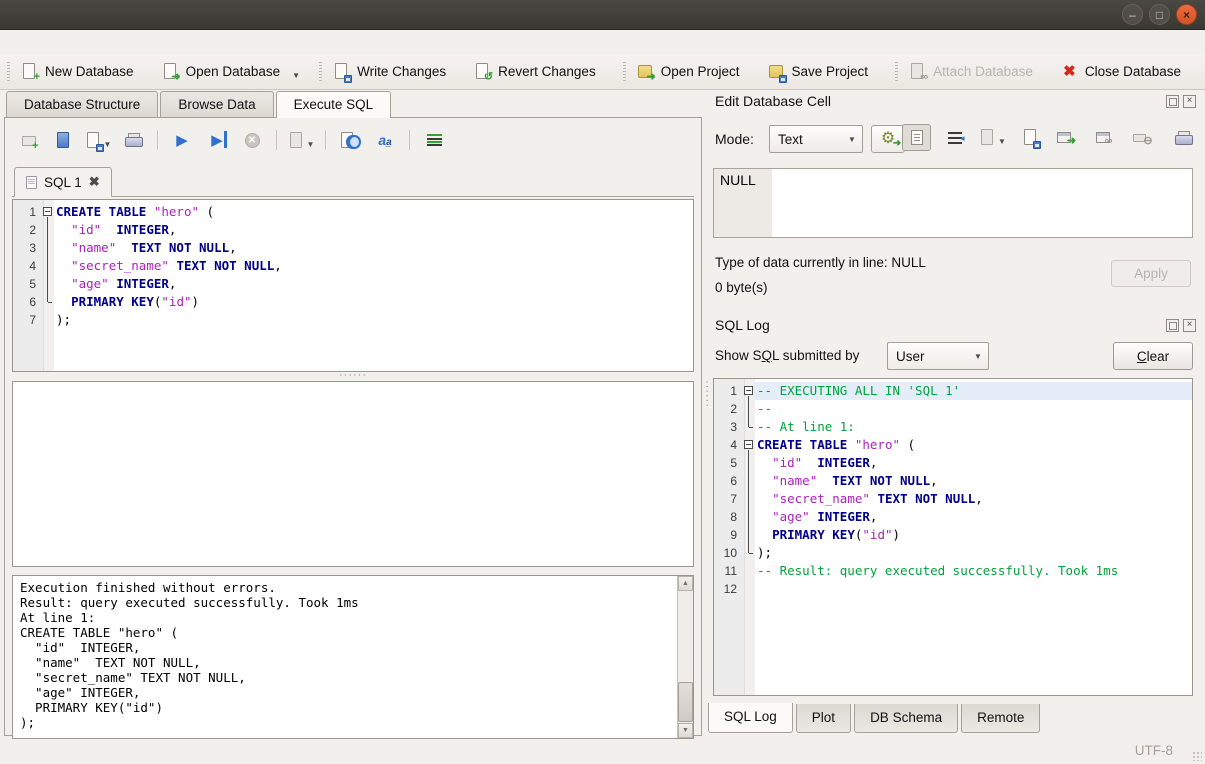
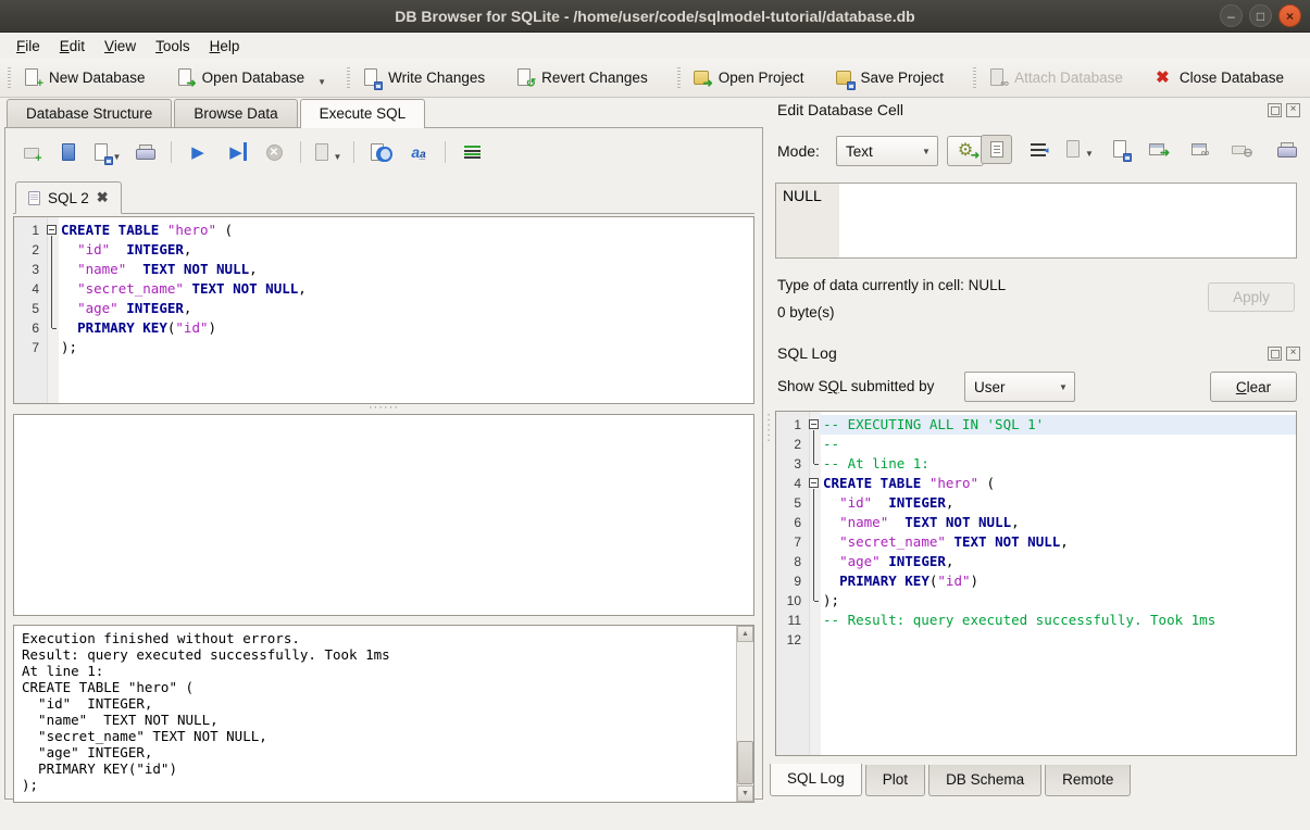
+ DB Browser for SQLite - /home/user/code/sqlmodel-tutorial/database.db
  –
  □
  ×
+ File
+ Edit
+ View
+ Tools
+ Help
  +
  New Database
  ➜
  Open Database
  ▼
  Write Changes
  ↺
  Revert Changes
  ➜
  Open Project
  Save Project
  ∞
  Attach Database
  ✖
  Close Database
  Database Structure
  Browse Data
  Execute SQL
  +
  ▼
  ▶
  ▶
  ✕
  ▼
  aa̲
- SQL 1
+ SQL 2
  ✖
  1
  CREATE TABLE "hero" (
  2
  "id" INTEGER,
  3
  "name" TEXT NOT NULL,
  4
  "secret_name" TEXT NOT NULL,
  5
  "age" INTEGER,
  6
  PRIMARY KEY("id")
  7
  );
  Execution finished without errors.
  Result: query executed successfully. Took 1ms
  At line 1:
  CREATE TABLE "hero" (
  "id" INTEGER,
  "name" TEXT NOT NULL,
  "secret_name" TEXT NOT NULL,
  "age" INTEGER,
  PRIMARY KEY("id")
  );
  Edit Database Cell
  ×
  Mode:
  Text
  ▼
  ⚙
  ➜
  ▼
  ➜
  ∞
  ⊖
  NULL
- Type of data currently in line: NULL
+ Type of data currently in cell: NULL
  0 byte(s)
  Apply
  SQL Log
  ×
  Show SQL submitted by
  User
  ▼
  C
  lear
  1
  -- EXECUTING ALL IN 'SQL 1'
  2
  --
  3
  -- At line 1:
  4
  CREATE TABLE "hero" (
  5
  "id" INTEGER,
  6
  "name" TEXT NOT NULL,
  7
  "secret_name" TEXT NOT NULL,
  8
  "age" INTEGER,
  9
  PRIMARY KEY("id")
  10
  );
  11
  -- Result: query executed successfully. Took 1ms
  12
  SQL Log
  Plot
  DB Schema
  Remote
- UTF-8
